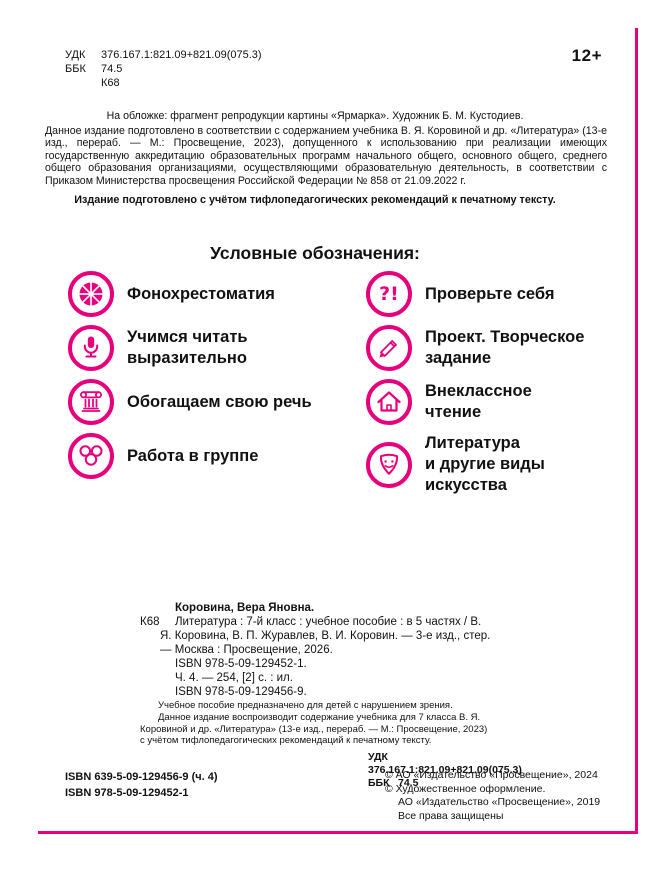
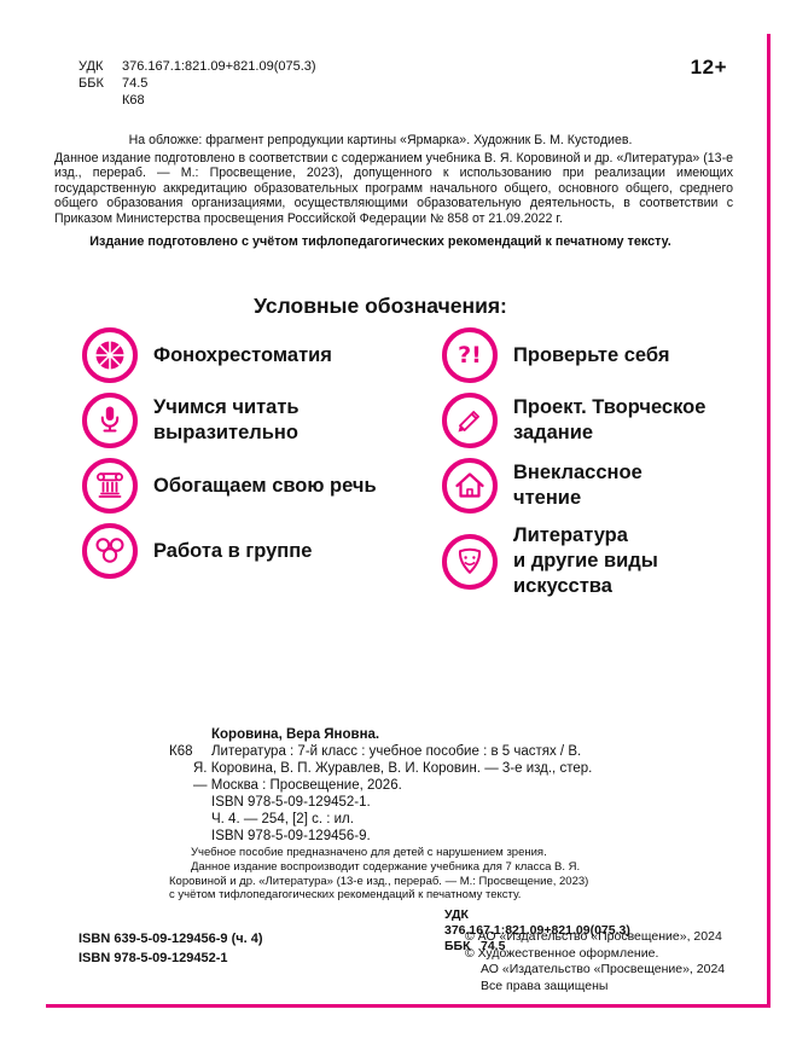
  УДК 376.167.1:821.09+821.09(075.3)
  ББК 74.5
  К68
  12+
  На обложке: фрагмент репродукции картины «Ярмарка». Художник Б. М. Кустодиев.
  Данное издание подготовлено в соответствии с содержанием учебника В. Я. Коровиной и др. «Литература» (13-е изд., перераб. — М.: Просвещение, 2023), допущенного к использованию при реализации имеющих государственную аккредитацию образовательных программ начального общего, основного общего, среднего общего образования организациями, осуществляющими образовательную деятельность, в соответствии с Приказом Министерства просвещения Российской Федерации № 858 от 21.09.2022 г.
  Издание подготовлено с учётом тифлопедагогических рекомендаций к печатному тексту.
  Условные обозначения:
  Фонохрестоматия
  Учимся читать
  выразительно
  Обогащаем свою речь
  Работа в группе
  ?!
  Проверьте себя
  Проект. Творческое
  задание
  Внеклассное
  чтение
  Литература
  и другие виды
  искусства
  Коровина, Вера Яновна.
  К68
  Литература : 7-й класс : учебное пособие : в 5 частях / В. Я. Коровина, В. П. Журавлев, В. И. Коровин. — 3-е изд., стер. — Москва : Просвещение, 2026.
  ISBN 978-5-09-129452-1.
  Ч. 4. — 254, [2] с. : ил.
  ISBN 978-5-09-129456-9.
  Учебное пособие предназначено для детей с нарушением зрения.
  Данное издание воспроизводит содержание учебника для 7 класса В. Я. Коровиной и др. «Литература» (13-е изд., перераб. — М.: Просвещение, 2023) с учётом тифлопедагогических рекомендаций к печатному тексту.
  УДК376.167.1:821.09+821.09(075.3)
  ББК 74.5
  ISBN 639-5-09-129456-9 (ч. 4)
  ISBN 978-5-09-129452-1
  © АО «Издательство «Просвещение», 2024
  © Художественное оформление.
- АО «Издательство «Просвещение», 2019
+ АО «Издательство «Просвещение», 2024
  Все права защищены
